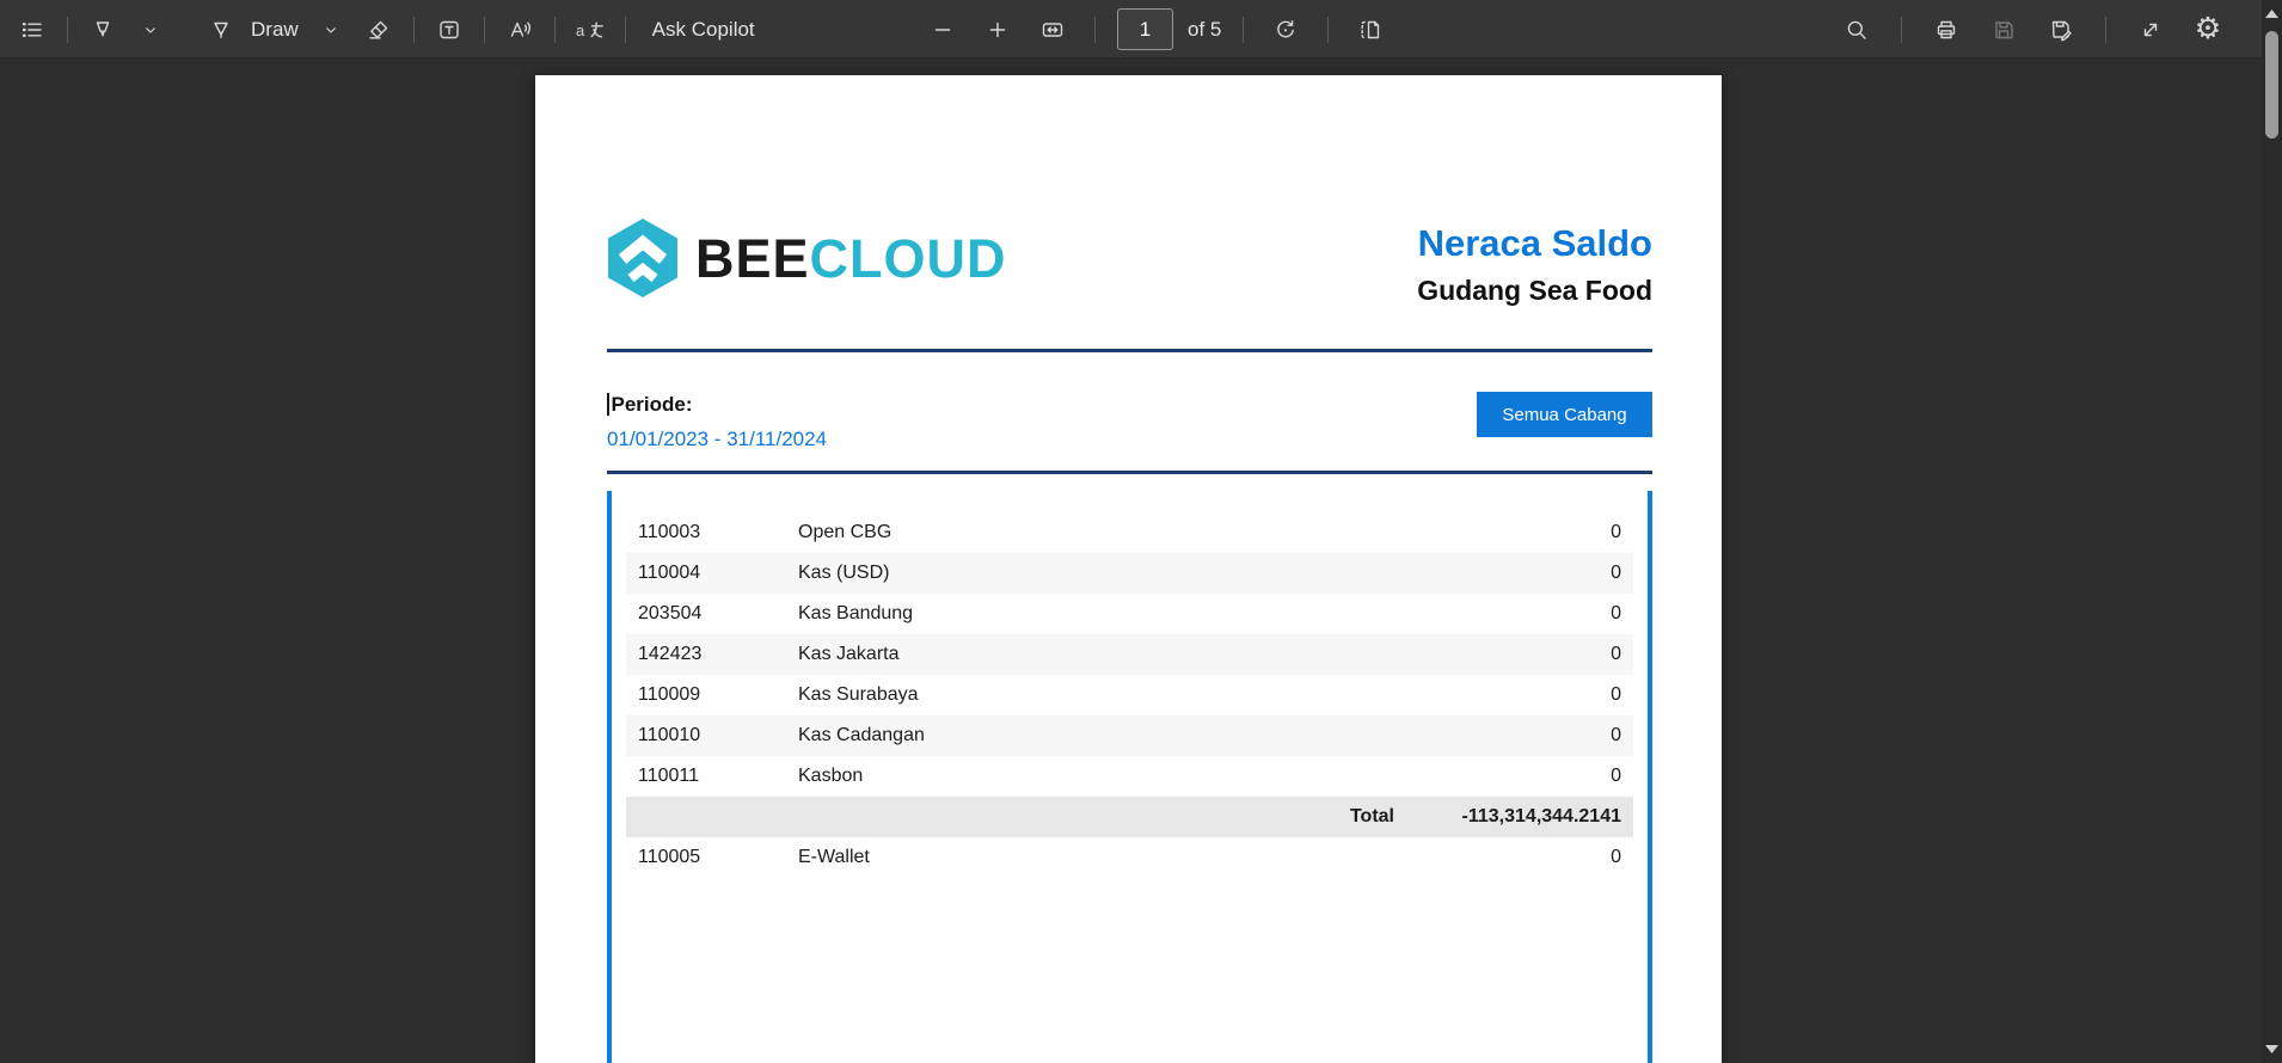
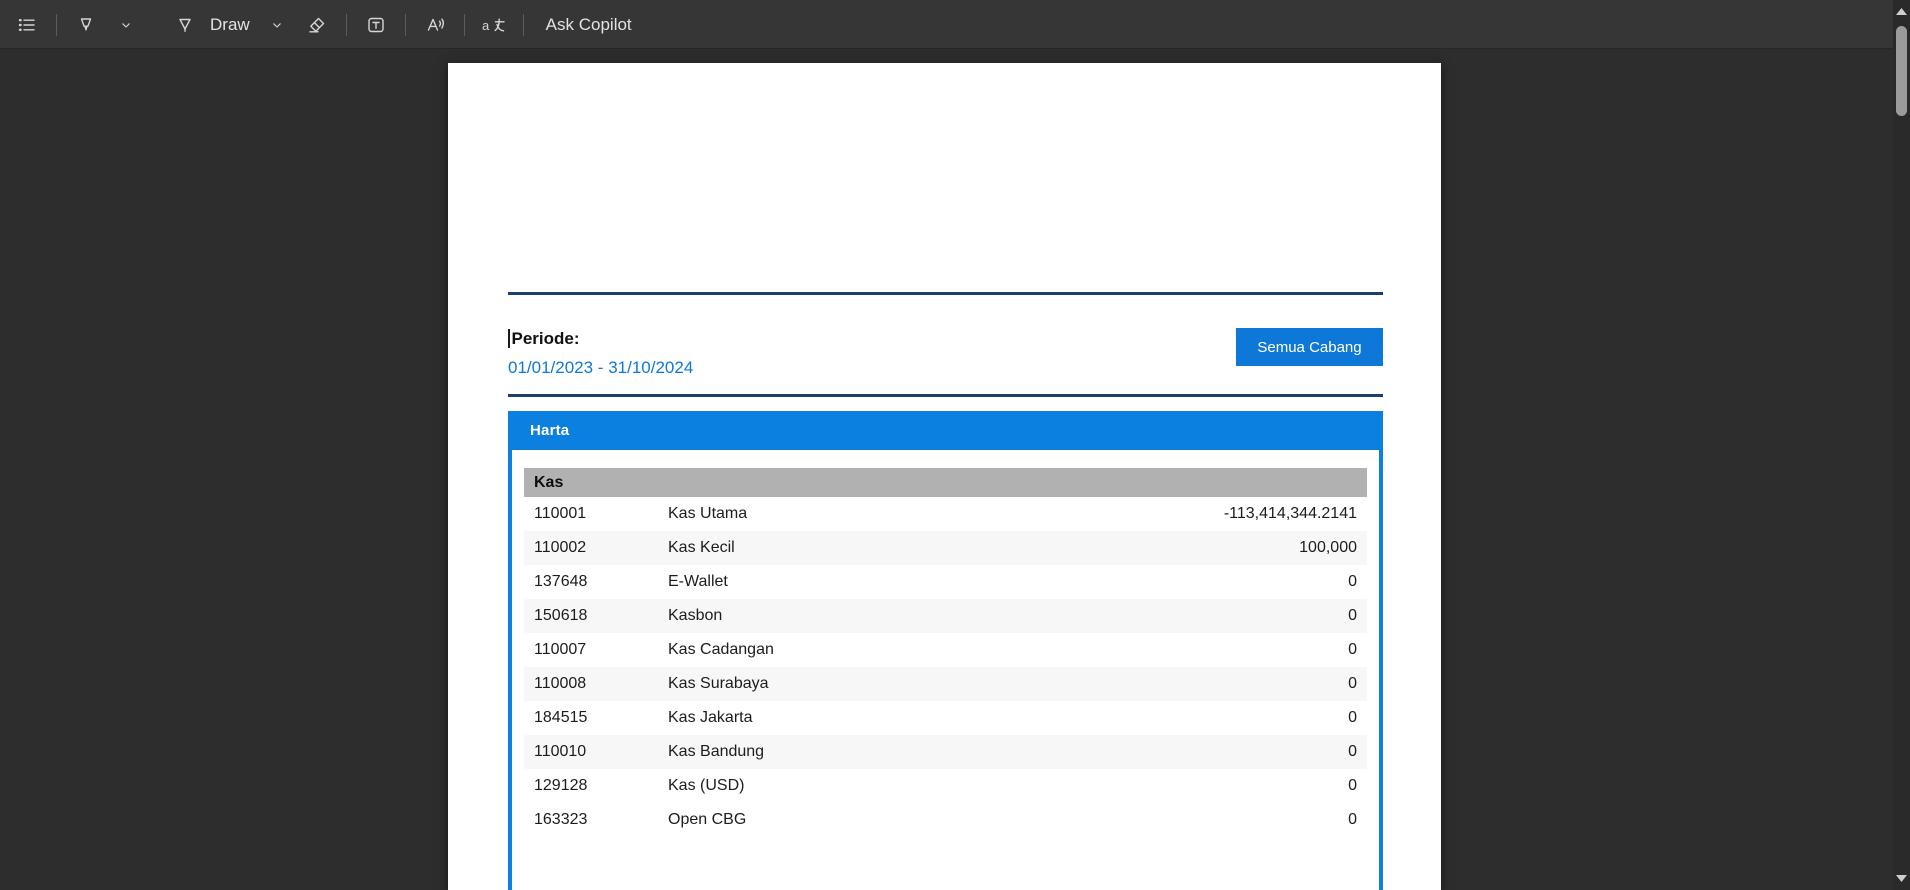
  Draw
  a
  Ask Copilot
- 1
- of 5
- ⚙
- BEECLOUD
- Neraca Saldo
- Gudang Sea Food
  Periode:
- 01/01/2023 - 31/11/2024
+ 01/01/2023 - 31/10/2024
  Semua Cabang
+ Harta
+ Kas
+ 110001
+ Kas Utama
+ -113,414,344.2141
+ 110002
+ Kas Kecil
+ 100,000
- 110003
+ 137648
- Open CBG
+ E-Wallet
  0
- 110004
+ 150618
- Kas (USD)
+ Kasbon
  0
- 203504
+ 110007
- Kas Bandung
+ Kas Cadangan
  0
- 142423
+ 110008
- Kas Jakarta
+ Kas Surabaya
  0
- 110009
+ 184515
- Kas Surabaya
+ Kas Jakarta
  0
  110010
- Kas Cadangan
+ Kas Bandung
  0
- 110011
+ 129128
- Kasbon
+ Kas (USD)
  0
- Total
- -113,314,344.2141
- 110005
+ 163323
- E-Wallet
+ Open CBG
  0
